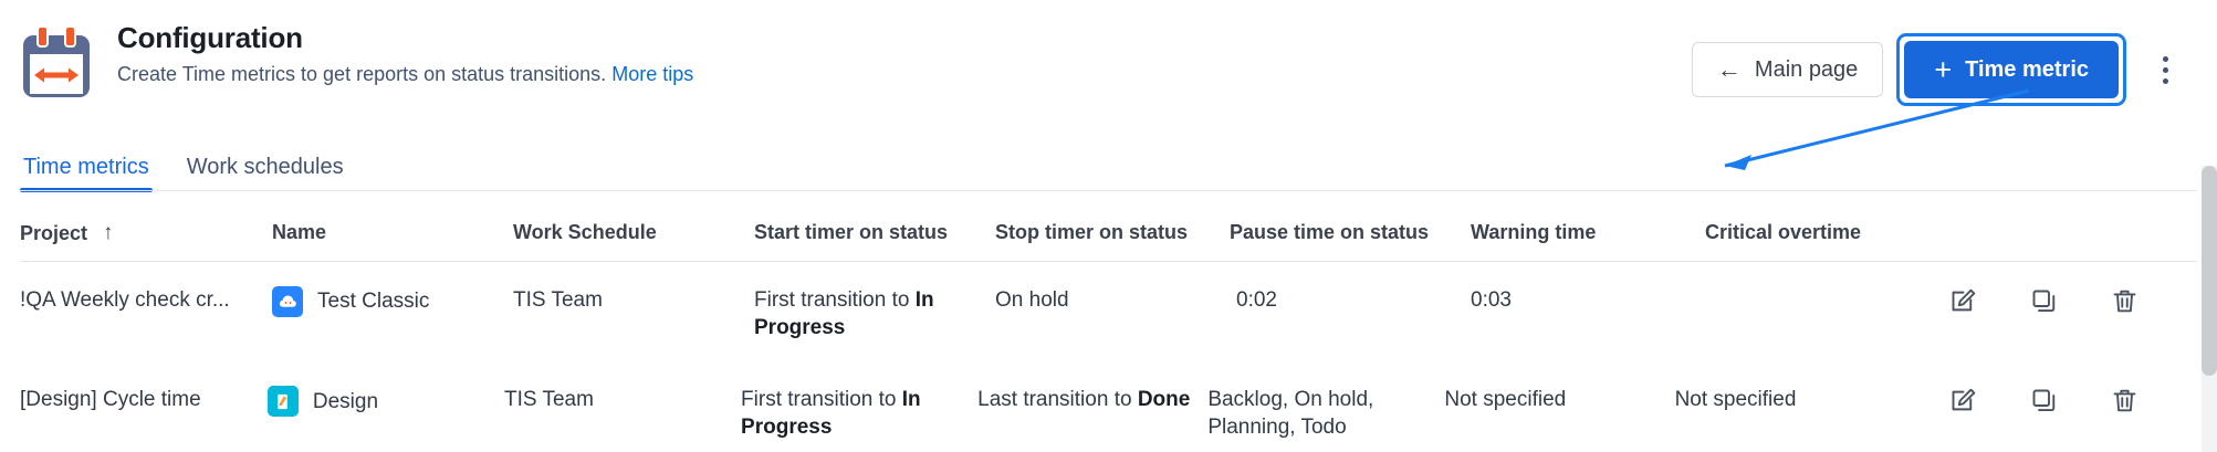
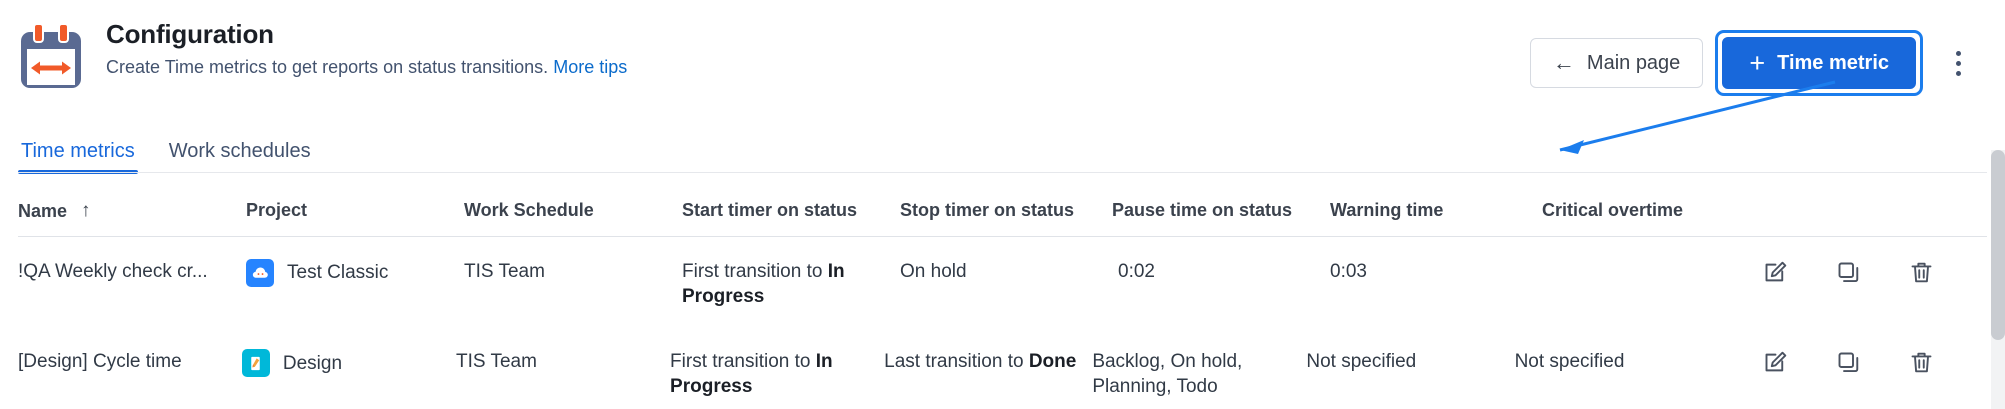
  Configuration
  Create Time metrics to get reports on status transitions. More tips
  ←
  Main page
  +
  Time metric
  Time metrics
  Work schedules
- Project
+ Name
  ↑
- Name
+ Project
  Work Schedule
  Start timer on status
  Stop timer on status
  Pause time on status
  Warning time
  Critical overtime
  !QA Weekly check cr...
  Test Classic
  TIS Team
  First transition to In Progress
  On hold
  0:02
  0:03
  [Design] Cycle time
  Design
  TIS Team
  First transition to In Progress
  Last transition to Done
  Backlog, On hold, Planning, Todo
  Not specified
  Not specified
